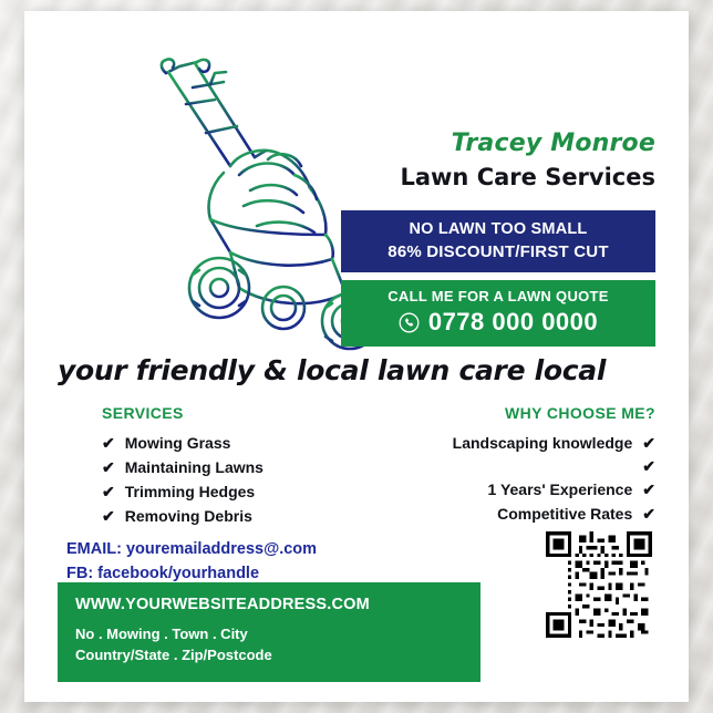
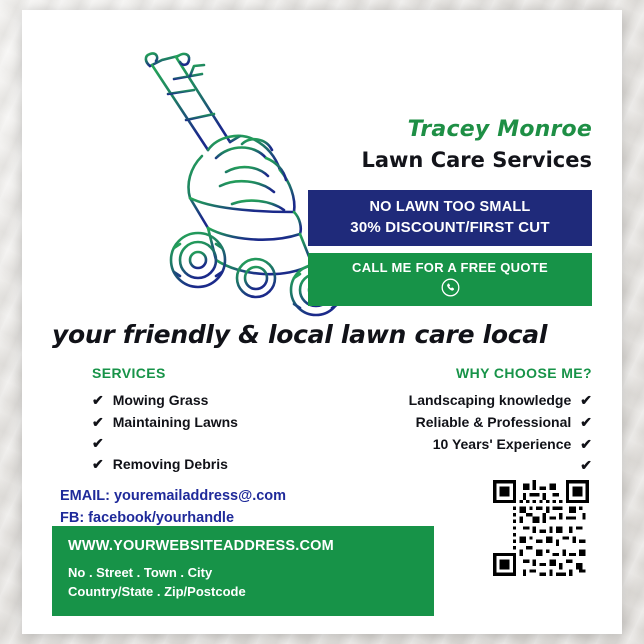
  Tracey Monroe
  Lawn Care Services
  NO LAWN TOO SMALL
- 86% DISCOUNT/FIRST CUT
+ 30% DISCOUNT/FIRST CUT
- CALL ME FOR A LAWN QUOTE
+ CALL ME FOR A FREE QUOTE
- 0778 000 0000
  your friendly & local lawn care local
  SERVICES
  ✔
  Mowing Grass
  ✔
  Maintaining Lawns
  ✔
- Trimming Hedges
  ✔
  Removing Debris
  WHY CHOOSE ME?
  Landscaping knowledge
  ✔
+ Reliable & Professional
  ✔
- 1 Years' Experience
+ 10 Years' Experience
  ✔
- Competitive Rates
  ✔
  EMAIL: youremailaddress@.com
  FB: facebook/yourhandle
  WWW.YOURWEBSITEADDRESS.COM
- No . Mowing . Town . City
+ No . Street . Town . City
  Country/State . Zip/Postcode
